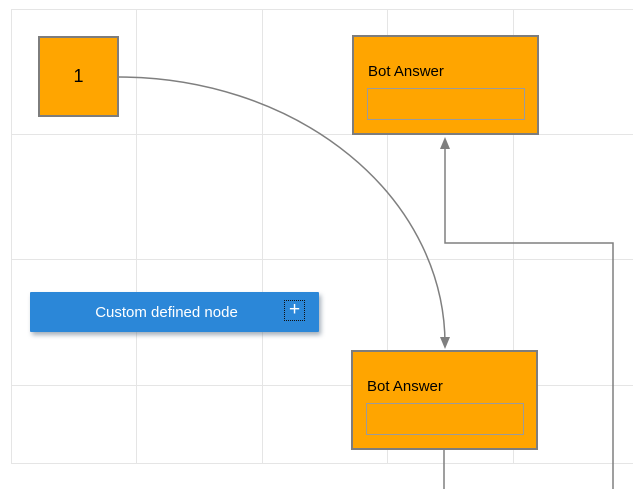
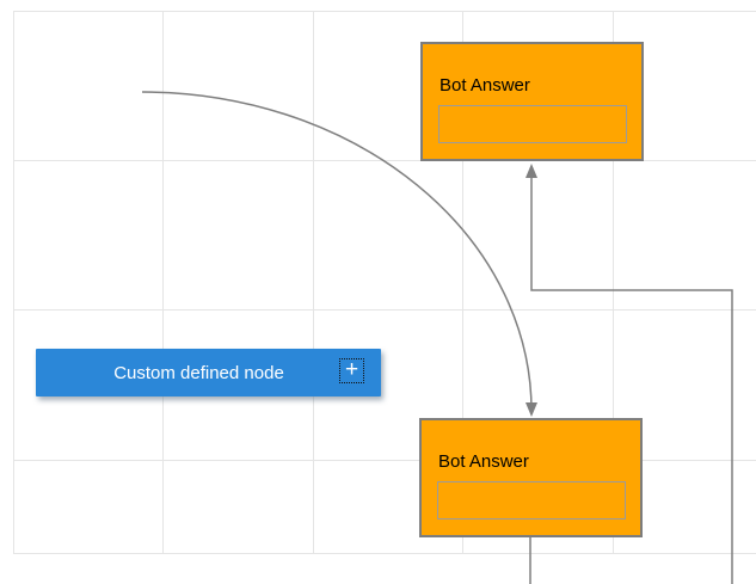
- 1
  Bot Answer
  Bot Answer
  Custom defined node
  +
